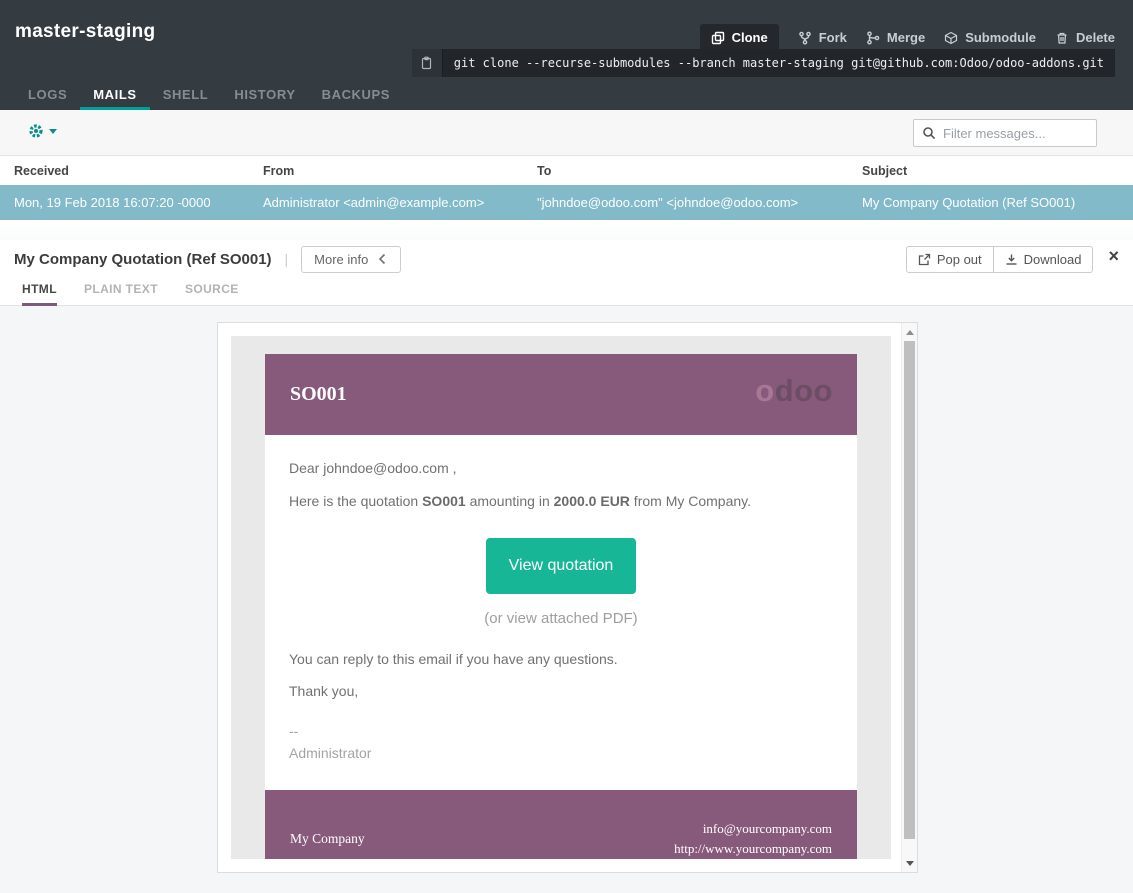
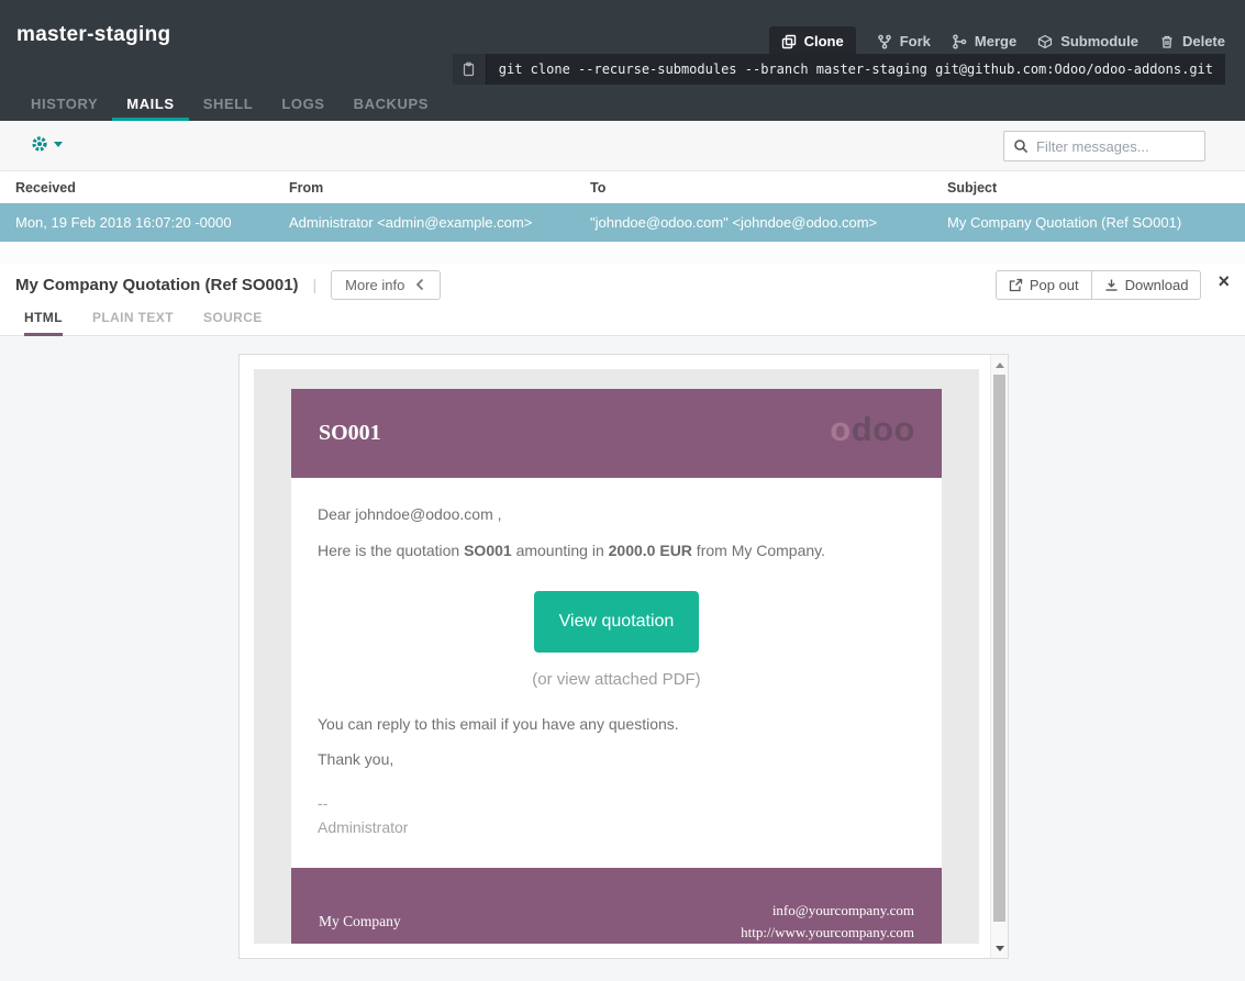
  master-staging
  Clone
  Fork
  Merge
  Submodule
  Delete
  git clone --recurse-submodules --branch master-staging git@github.com:Odoo/odoo-addons.git
- LOGS
+ HISTORY
  MAILS
  SHELL
- HISTORY
+ LOGS
  BACKUPS
  Filter messages...
  Received
  From
  To
  Subject
  Mon, 19 Feb 2018 16:07:20 -0000
  Administrator <admin@example.com>
  "johndoe@odoo.com" <johndoe@odoo.com>
  My Company Quotation (Ref SO001)
  My Company Quotation (Ref SO001)
  |
  More info
  Pop out
  Download
  ×
  HTML
  PLAIN TEXT
  SOURCE
  SO001
  odoo
  Dear johndoe@odoo.com ,
  Here is the quotation SO001 amounting in 2000.0 EUR from My Company.
  View quotation
  (or view attached PDF)
  You can reply to this email if you have any questions.
  Thank you,
  --
  Administrator
  My Company
  info@yourcompany.com
  http://www.yourcompany.com
